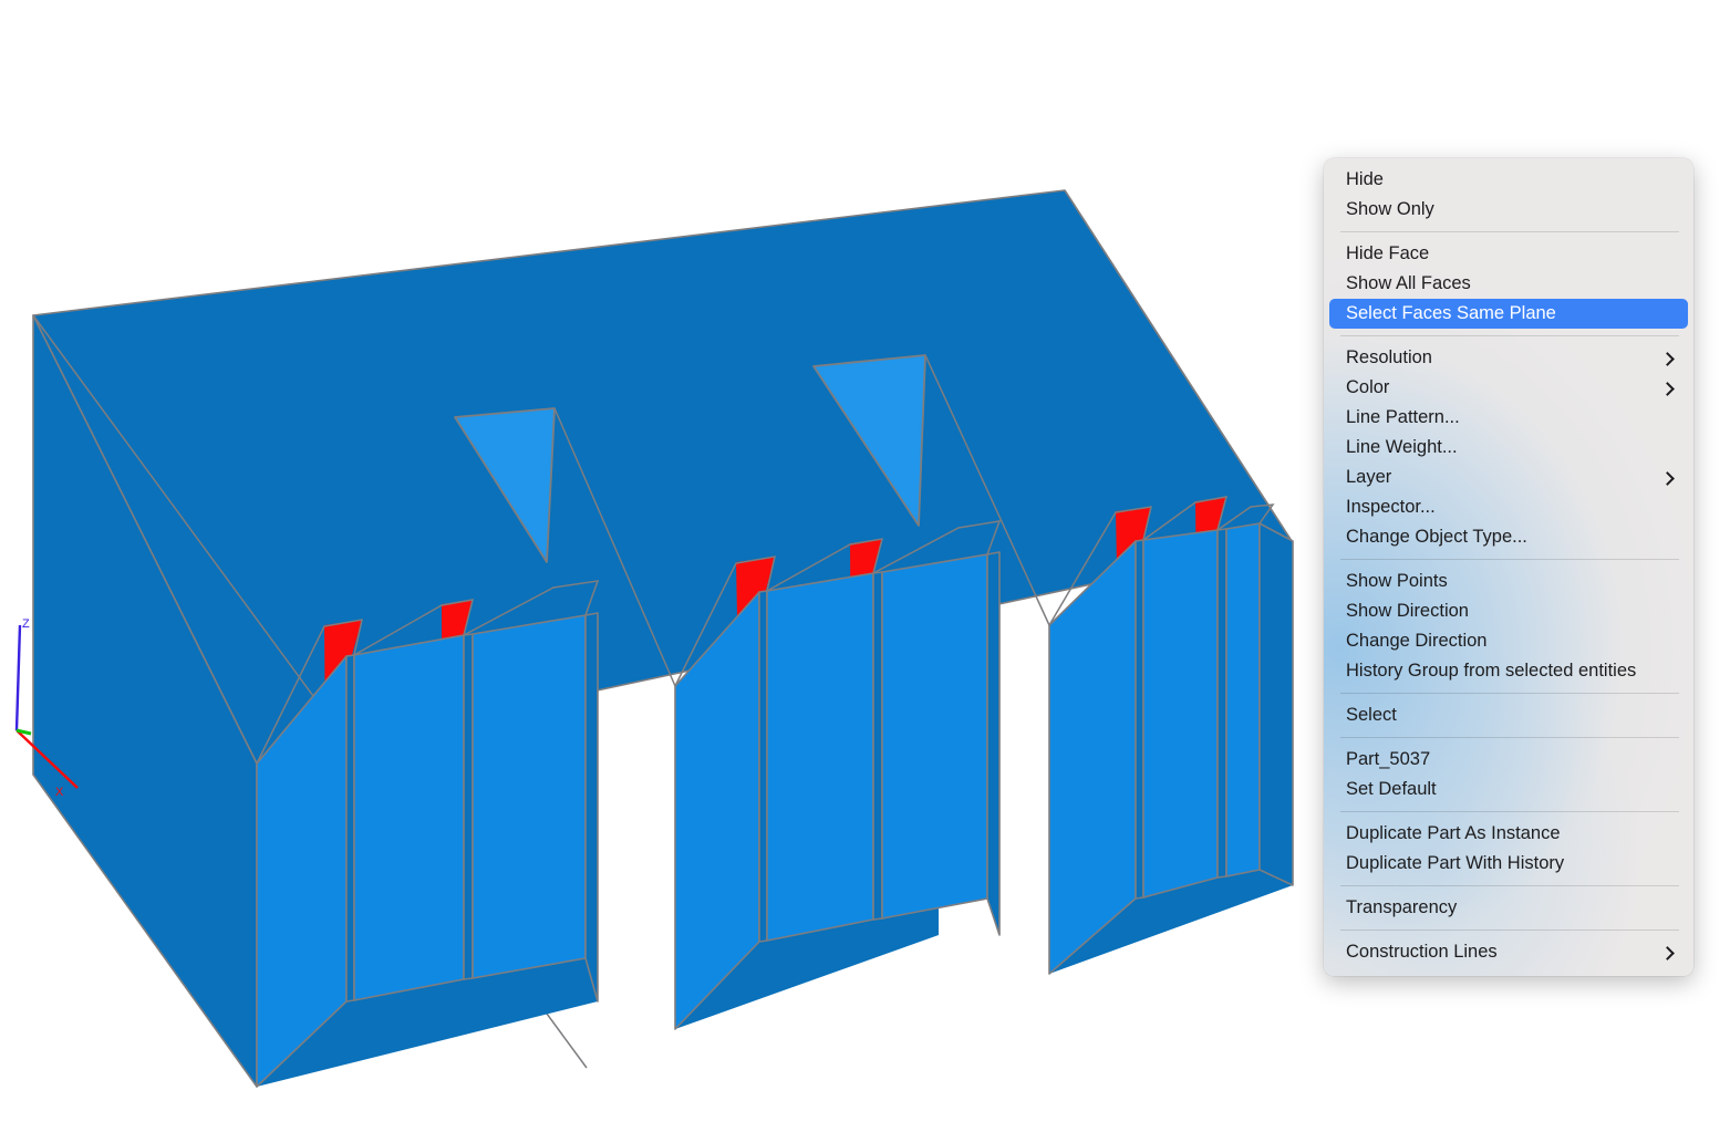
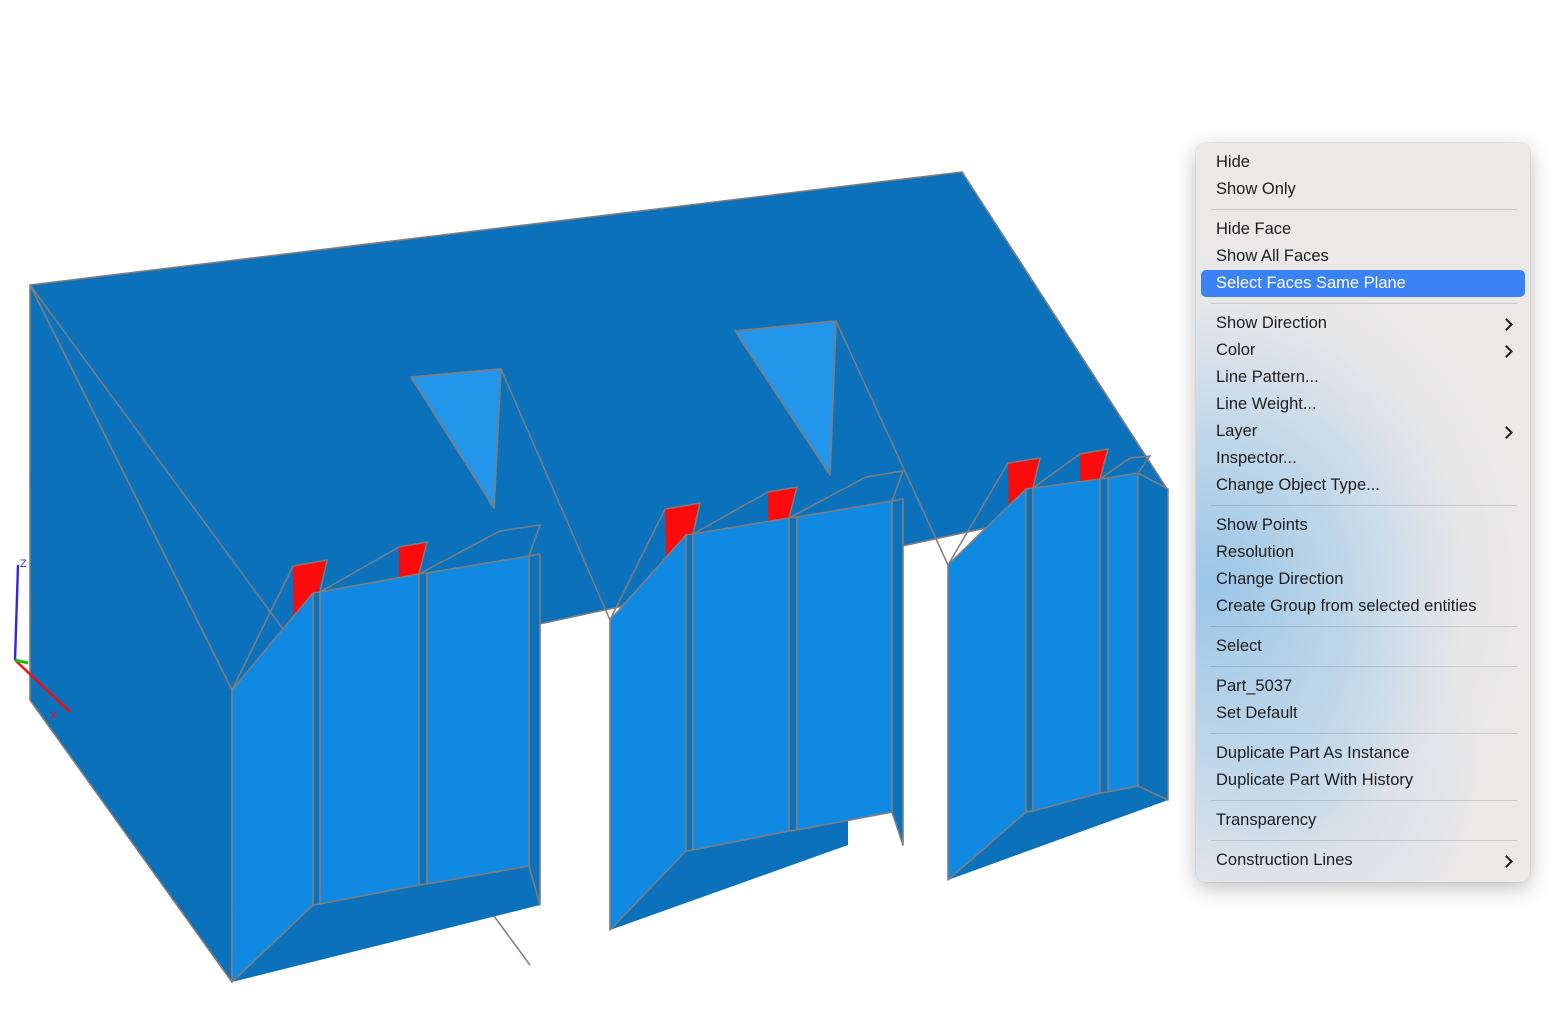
  Z
  X
  Hide
  Show Only
  Hide Face
  Show All Faces
  Select Faces Same Plane
- Resolution
+ Show Direction
  Color
  Line Pattern...
  Line Weight...
  Layer
  Inspector...
  Change Object Type...
  Show Points
- Show Direction
+ Resolution
  Change Direction
- History Group from selected entities
+ Create Group from selected entities
  Select
  Part_5037
  Set Default
  Duplicate Part As Instance
  Duplicate Part With History
  Transparency
  Construction Lines
